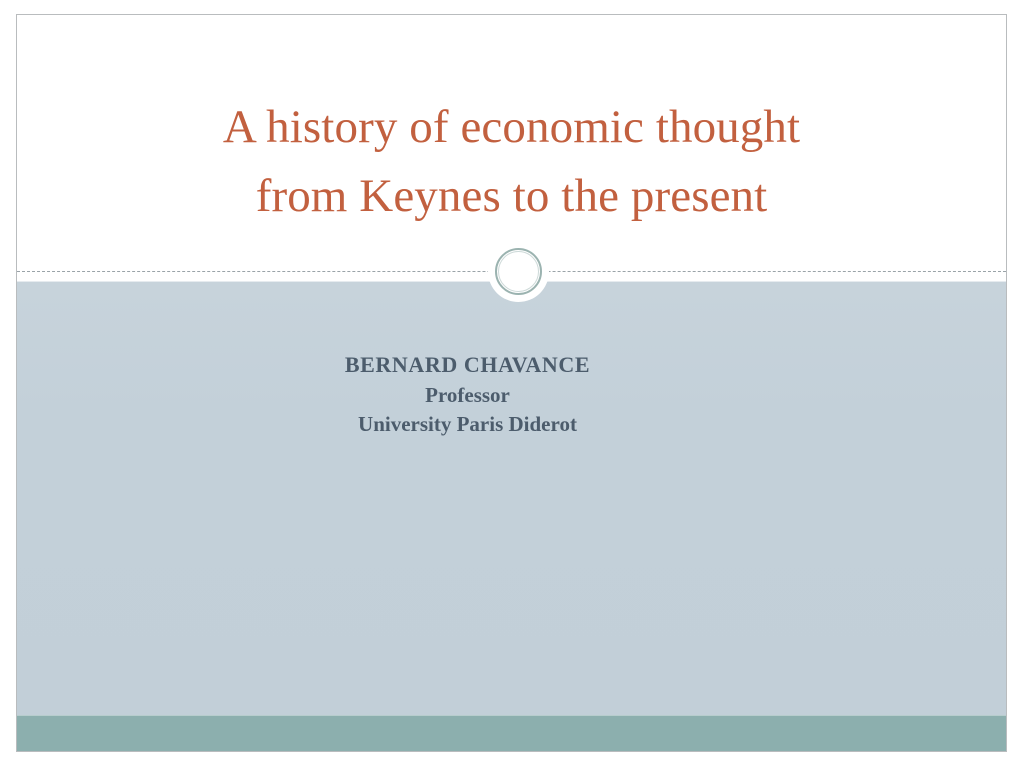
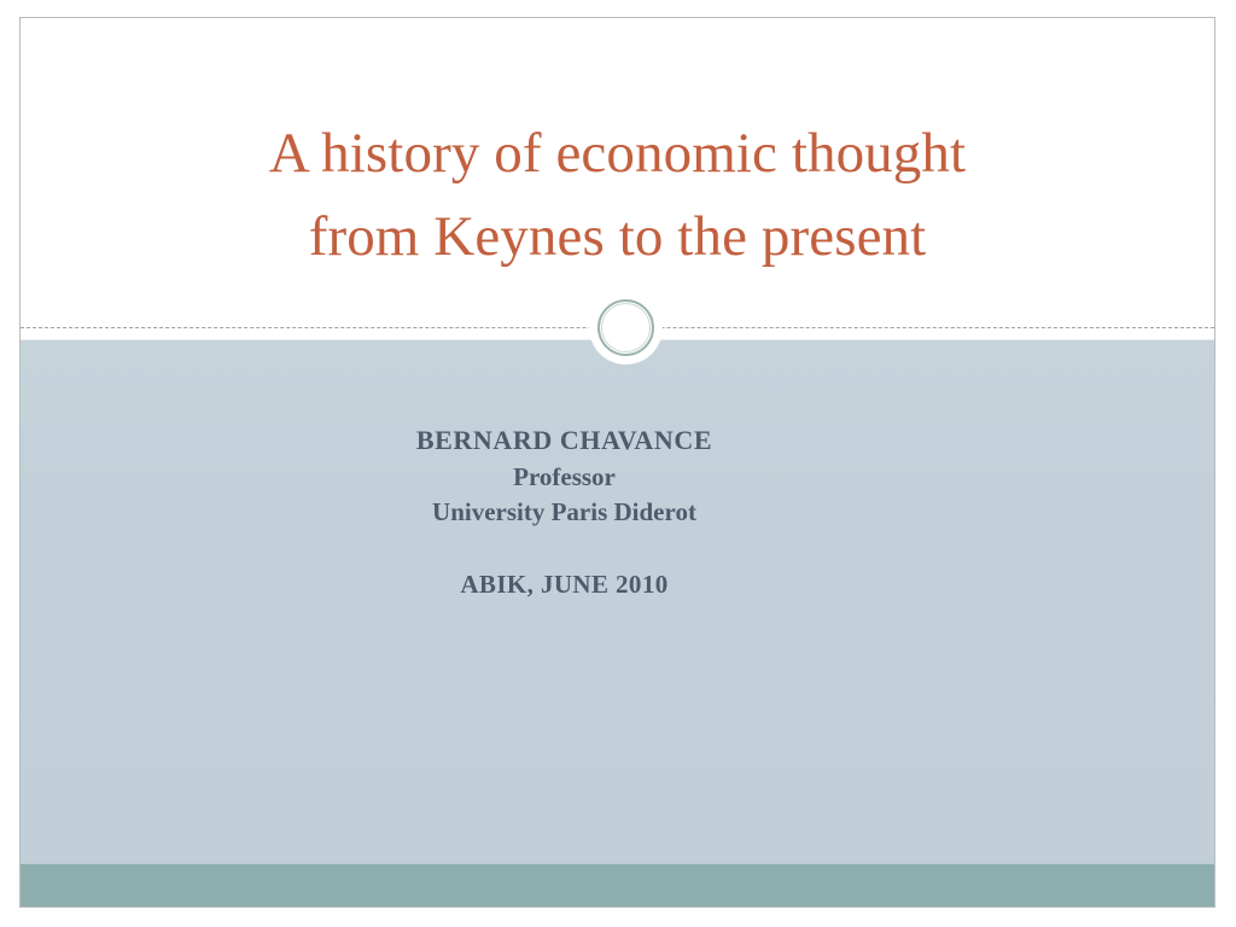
  A history of economic thought
  from Keynes to the present
  BERNARD CHAVANCE
  Professor
  University Paris Diderot
+ ABIK, JUNE 2010
